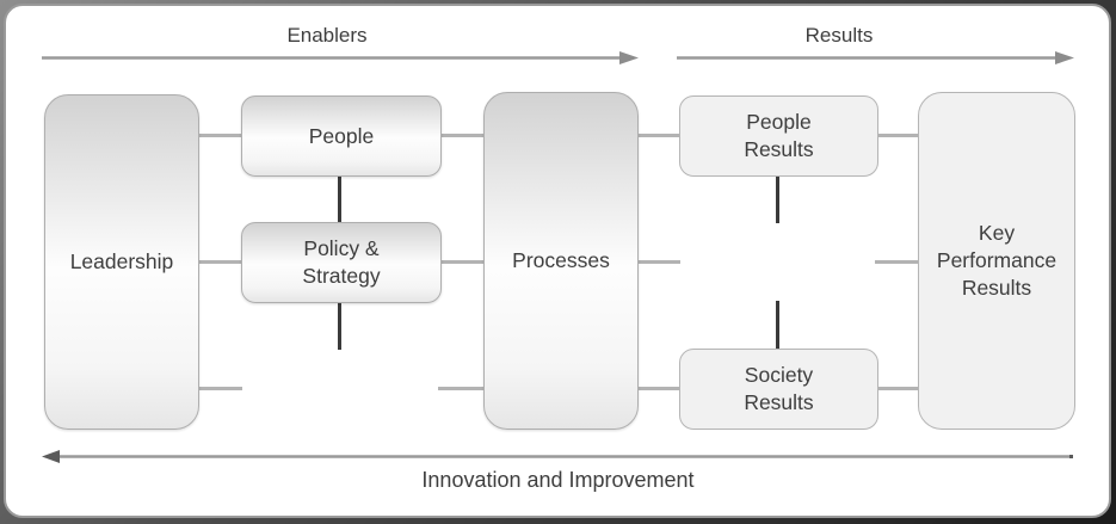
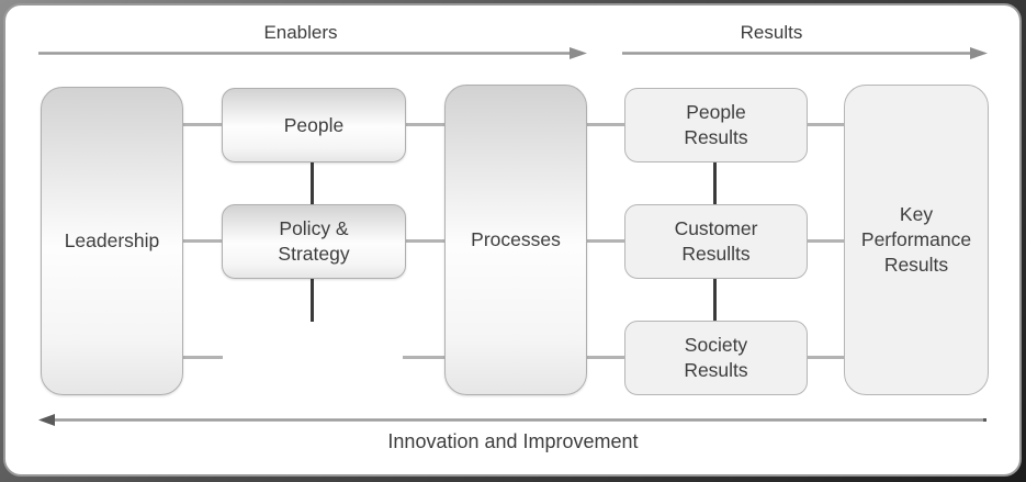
  Enablers
  Results
  Leadership
  People
  Policy &
  Strategy
  Processes
  People
  Results
+ Customer
+ Resullts
  Society
  Results
  Key
  Performance
  Results
  Innovation and Improvement
